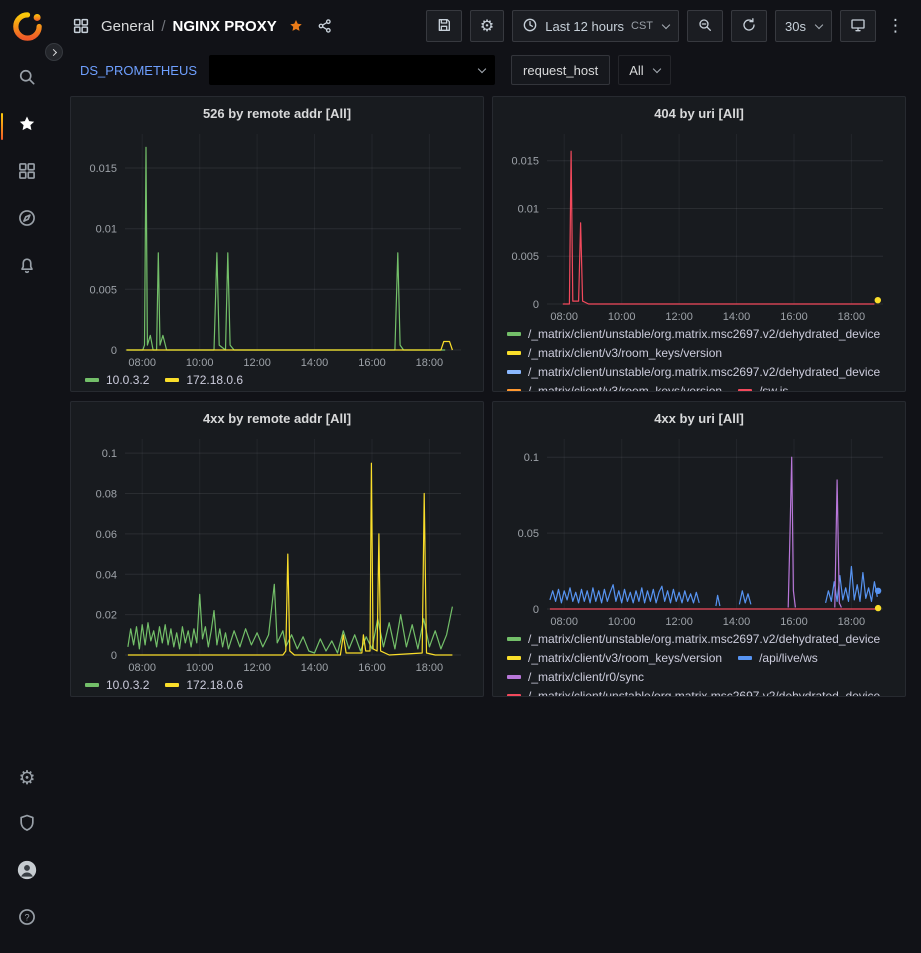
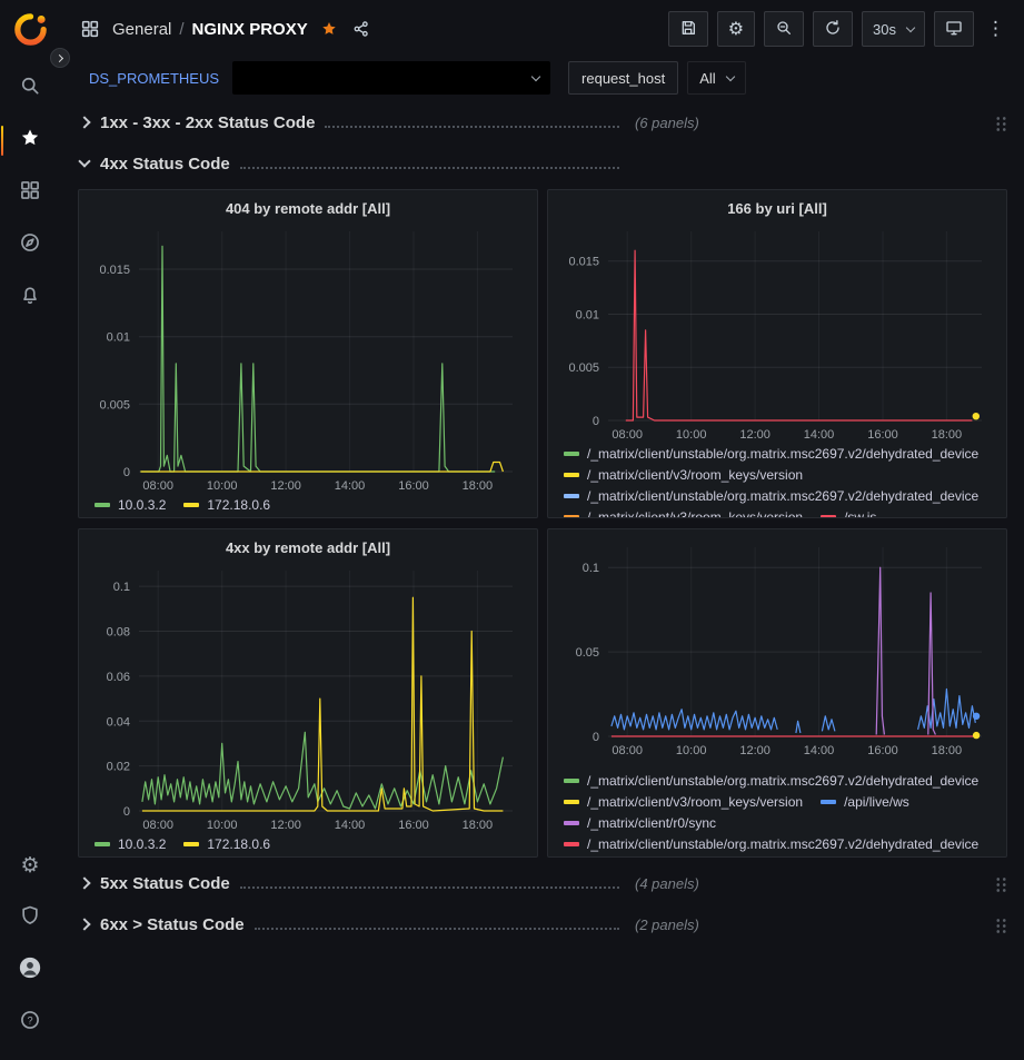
  ⚙
  ?
  General
  /
  NGINX PROXY
  ⚙
- Last 12 hours
- CST
  30s
  ⋮
  DS_PROMETHEUS
  request_host
  All
+ 1xx - 3xx - 2xx Status Code
+ (6 panels)
+ 4xx Status Code
- 526 by remote addr [All]
+ 404 by remote addr [All]
  0
  0.005
  0.01
  0.015
  08:00
  10:00
  12:00
  14:00
  16:00
  18:00
  10.0.3.2
  172.18.0.6
- 404 by uri [All]
+ 166 by uri [All]
  0
  0.005
  0.01
  0.015
  08:00
  10:00
  12:00
  14:00
  16:00
  18:00
  /_matrix/client/unstable/org.matrix.msc2697.v2/dehydrated_device
  /_matrix/client/v3/room_keys/version
  /_matrix/client/unstable/org.matrix.msc2697.v2/dehydrated_device
  /_matrix/client/v3/room_keys/version
  /sw.js
  4xx by remote addr [All]
  0
  0.02
  0.04
  0.06
  0.08
  0.1
  08:00
  10:00
  12:00
  14:00
  16:00
  18:00
  10.0.3.2
  172.18.0.6
- 4xx by uri [All]
  0
  0.05
  0.1
  08:00
  10:00
  12:00
  14:00
  16:00
  18:00
  /_matrix/client/unstable/org.matrix.msc2697.v2/dehydrated_device
  /_matrix/client/v3/room_keys/version
  /api/live/ws
  /_matrix/client/r0/sync
  /_matrix/client/unstable/org.matrix.msc2697.v2/dehydrated_device
+ 5xx Status Code
+ (4 panels)
+ 6xx > Status Code
+ (2 panels)
